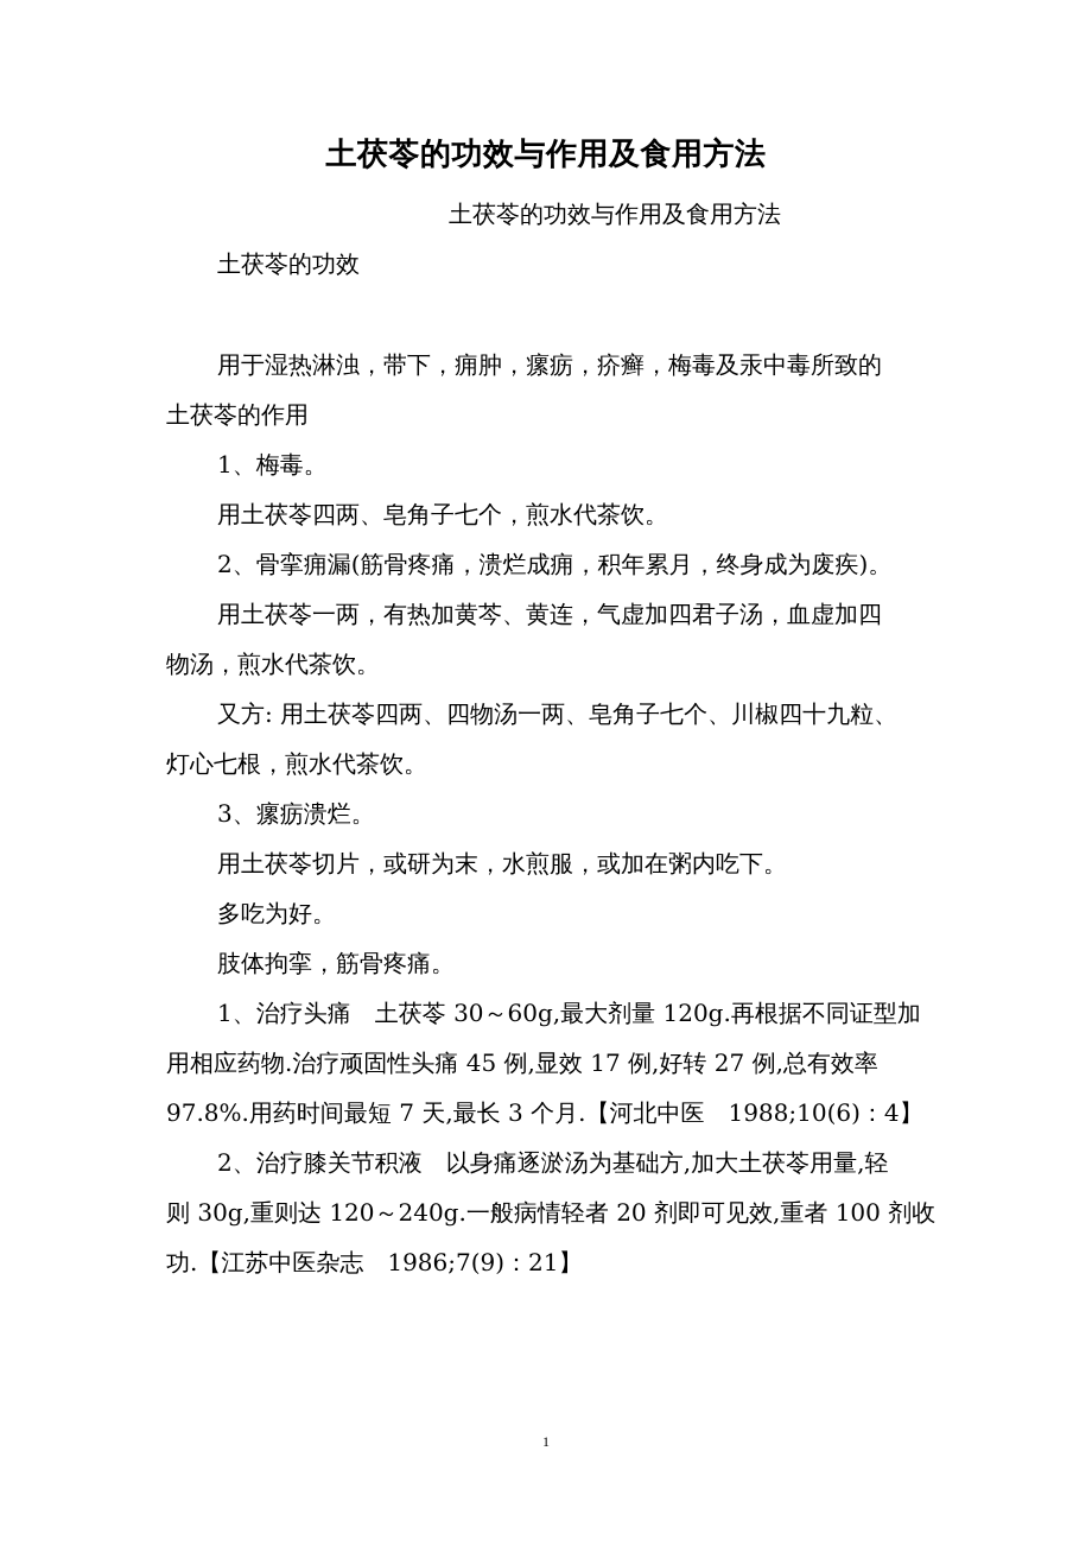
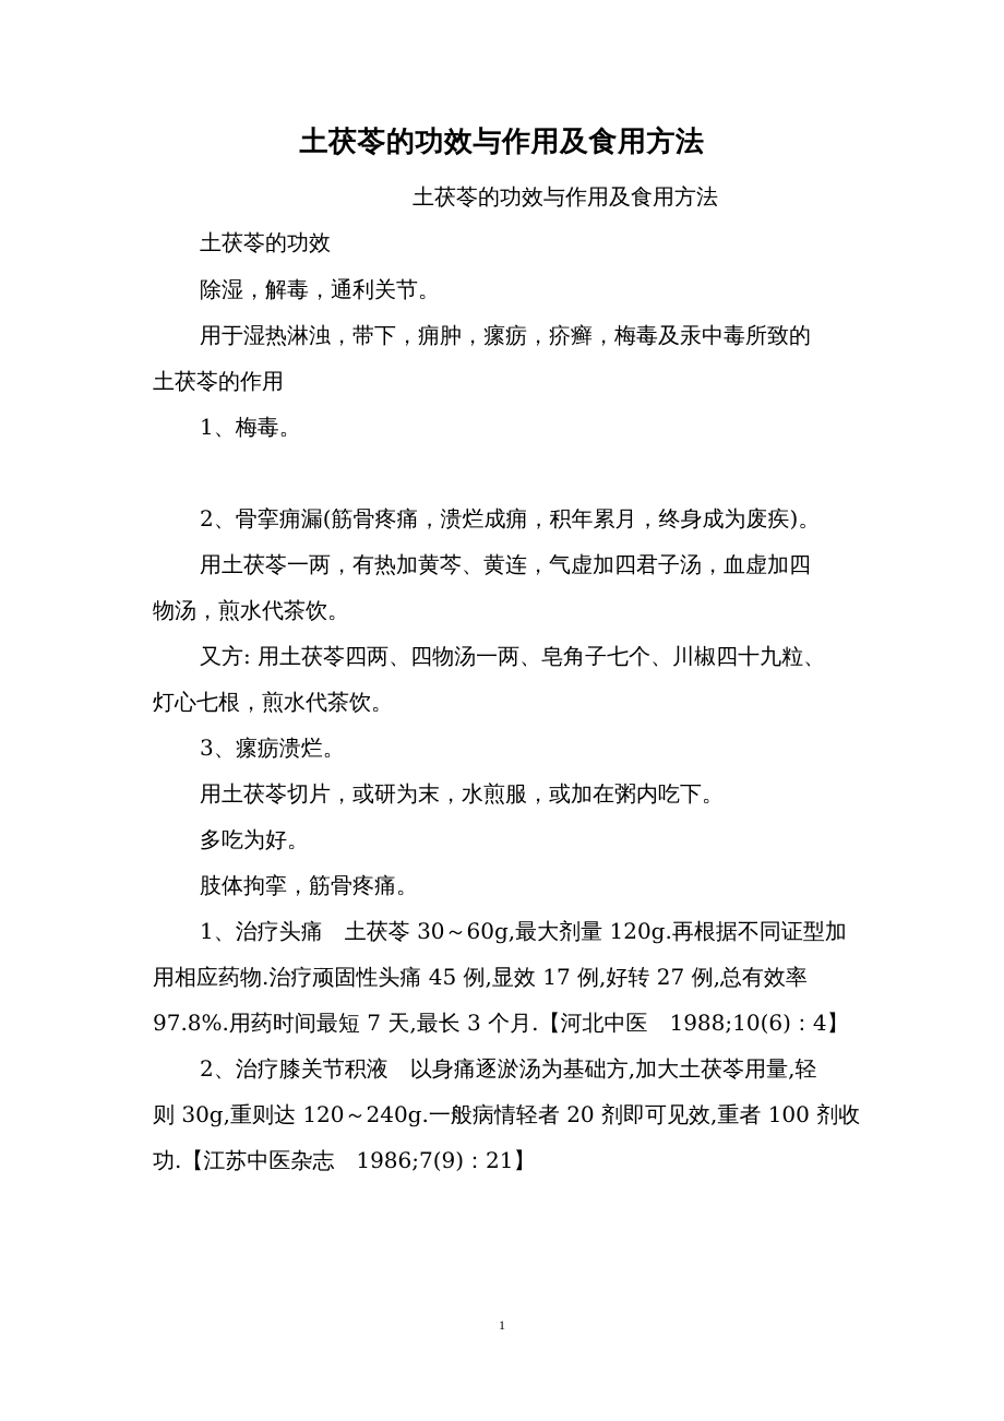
  土茯苓的功效与作用及食用方法
  土茯苓的功效与作用及食用方法
  土茯苓的功效
+ 除湿，解毒，通利关节。
  用于湿热淋浊，带下，痈肿，瘰疬，疥癣，梅毒及汞中毒所致的
  土茯苓的作用
  1、梅毒。
- 用土茯苓四两、皂角子七个，煎水代茶饮。
  2、骨挛痈漏(筋骨疼痛，溃烂成痈，积年累月，终身成为废疾)。
  用土茯苓一两，有热加黄芩、黄连，气虚加四君子汤，血虚加四
  物汤，煎水代茶饮。
  又方: 用土茯苓四两、四物汤一两、皂角子七个、川椒四十九粒、
  灯心七根，煎水代茶饮。
  3、瘰疬溃烂。
  用土茯苓切片，或研为末，水煎服，或加在粥内吃下。
  多吃为好。
  肢体拘挛，筋骨疼痛。
  1、治疗头痛 土茯苓 30～60g,最大剂量 120g.再根据不同证型加
  用相应药物.治疗顽固性头痛 45 例,显效 17 例,好转 27 例,总有效率
  97.8%.用药时间最短 7 天,最长 3 个月.【河北中医 1988;10(6)：4】
  2、治疗膝关节积液 以身痛逐淤汤为基础方,加大土茯苓用量,轻
  则 30g,重则达 120～240g.一般病情轻者 20 剂即可见效,重者 100 剂收
  功.【江苏中医杂志 1986;7(9)：21】
  1
